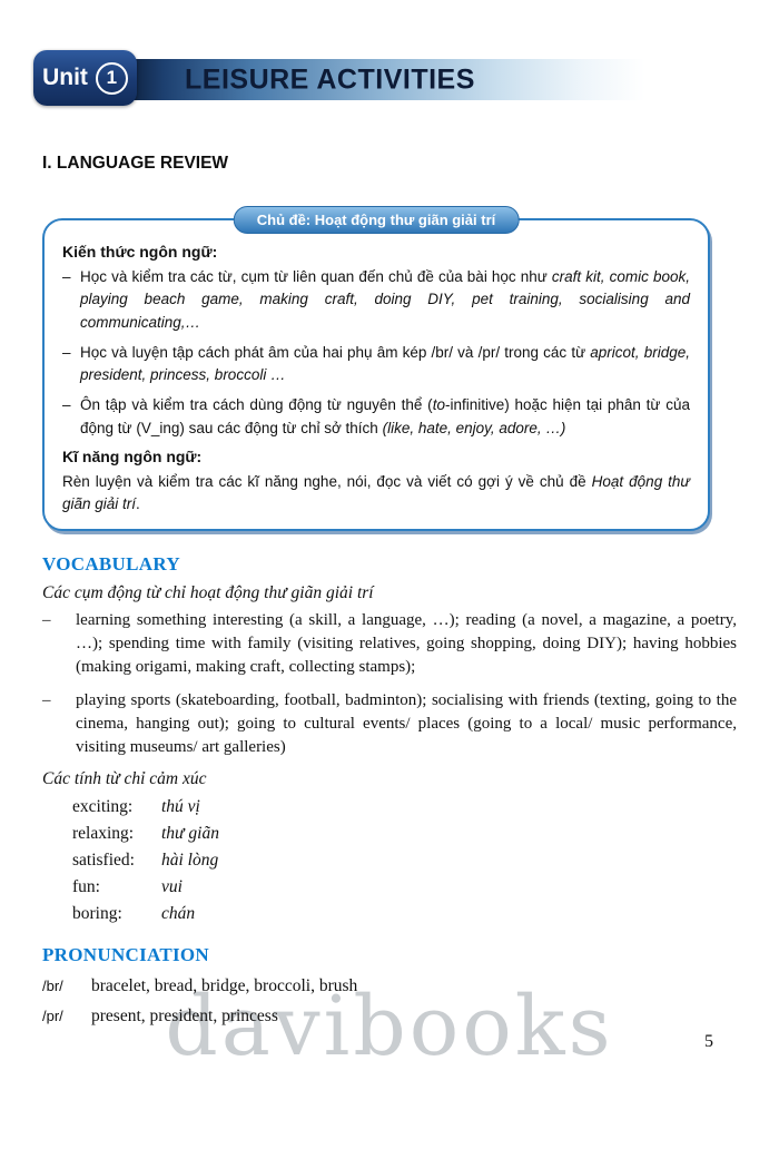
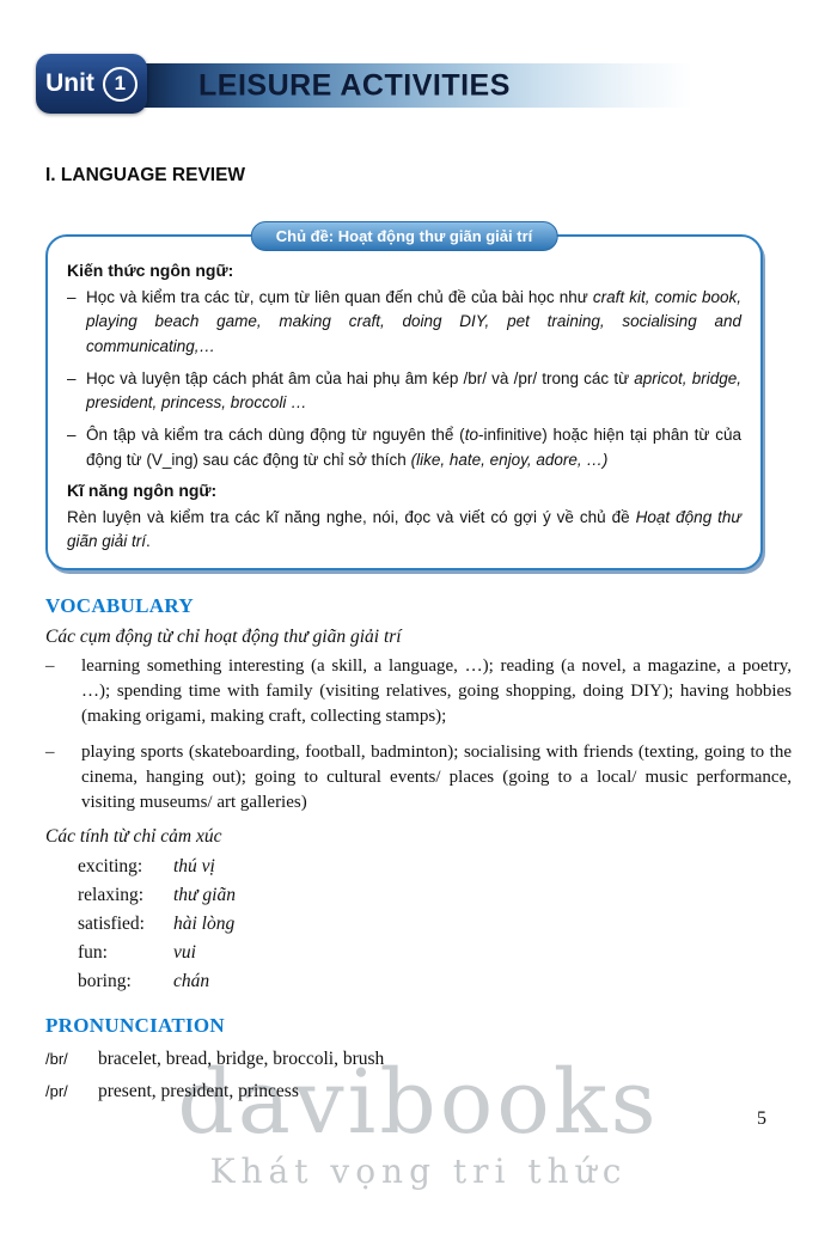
  LEISURE ACTIVITIES
  Unit
  1
  I. LANGUAGE REVIEW
  Chủ đề: Hoạt động thư giãn giải trí
  Kiến thức ngôn ngữ:
  –
  Học và kiểm tra các từ, cụm từ liên quan đến chủ đề của bài học như craft kit, comic book, playing beach game, making craft, doing DIY, pet training, socialising and communicating,…
  –
  Học và luyện tập cách phát âm của hai phụ âm kép /br/ và /pr/ trong các từ apricot, bridge, president, princess, broccoli …
  –
  Ôn tập và kiểm tra cách dùng động từ nguyên thể (to-infinitive) hoặc hiện tại phân từ của động từ (V_ing) sau các động từ chỉ sở thích (like, hate, enjoy, adore, …)
  Kĩ năng ngôn ngữ:
  Rèn luyện và kiểm tra các kĩ năng nghe, nói, đọc và viết có gợi ý về chủ đề Hoạt động thư giãn giải trí.
  VOCABULARY
  Các cụm động từ chỉ hoạt động thư giãn giải trí
  –
  learning something interesting (a skill, a language, …); reading (a novel, a magazine, a poetry, …); spending time with family (visiting relatives, going shopping, doing DIY); having hobbies (making origami, making craft, collecting stamps);
  –
  playing sports (skateboarding, football, badminton); socialising with friends (texting, going to the cinema, hanging out); going to cultural events/ places (going to a local/ music performance, visiting museums/ art galleries)
  Các tính từ chỉ cảm xúc
  exciting:
  thú vị
  relaxing:
  thư giãn
  satisfied:
  hài lòng
  fun:
  vui
  boring:
  chán
  PRONUNCIATION
  /br/
  bracelet, bread, bridge, broccoli, brush
  /pr/
  present, president, princess
  davibooks
+ Khát vọng tri thức
  5
